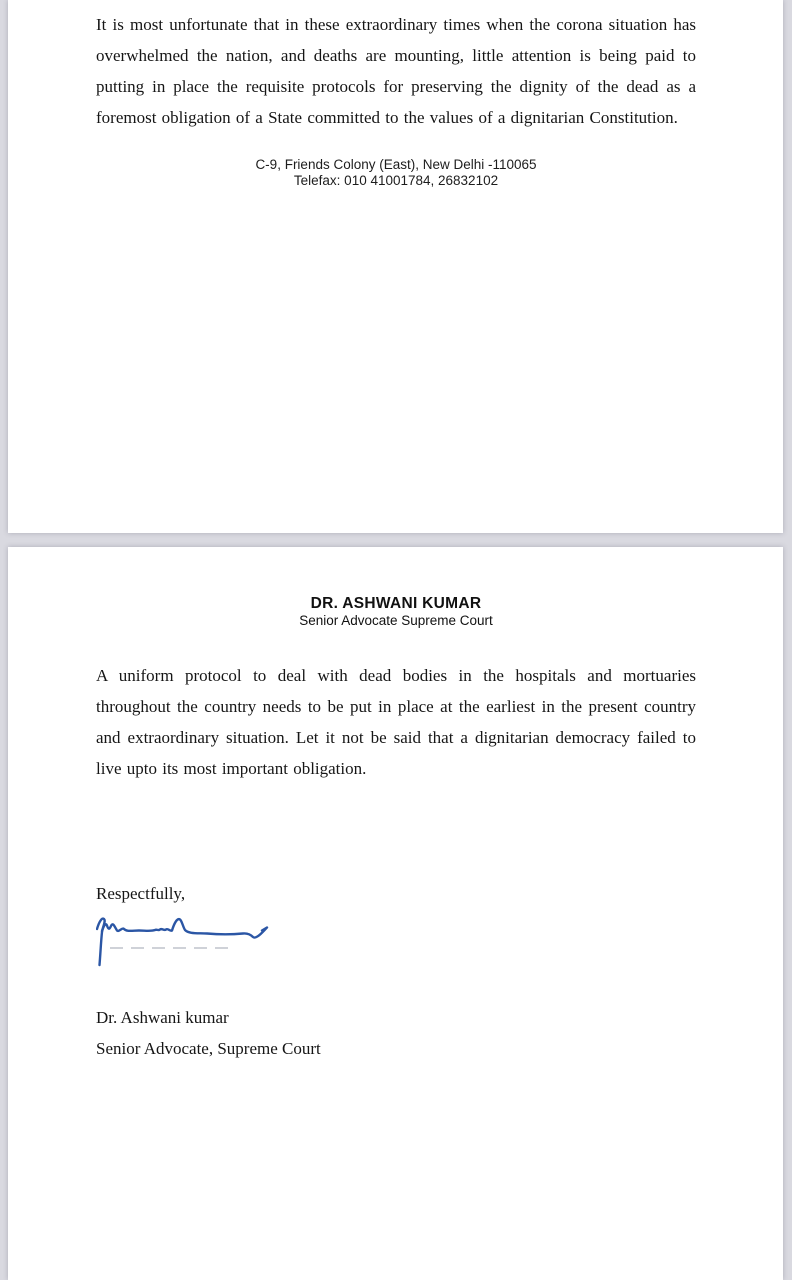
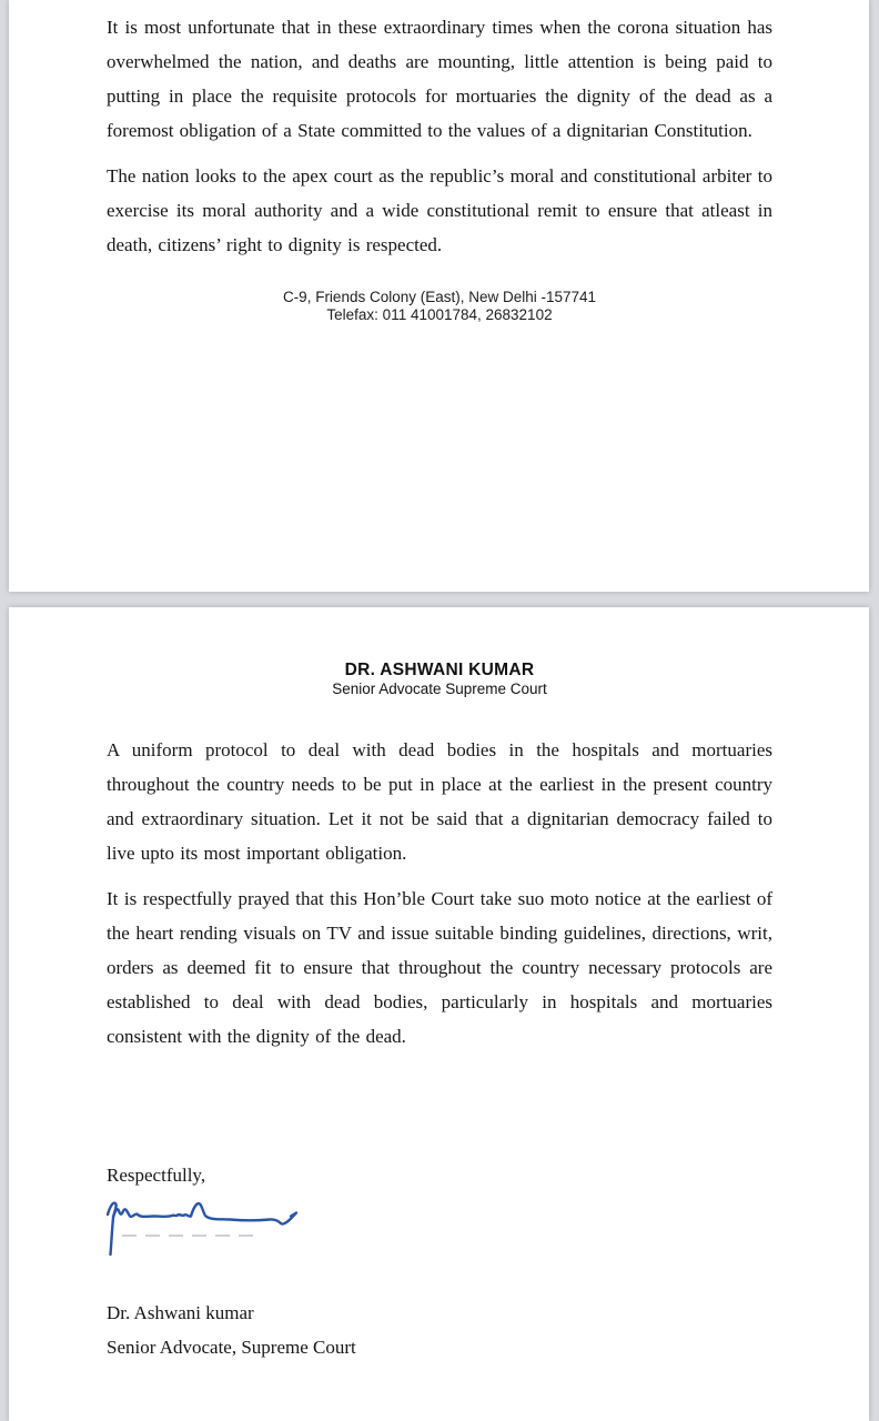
- It is most unfortunate that in these extraordinary times when the corona situation has overwhelmed the nation, and deaths are mounting, little attention is being paid to putting in place the requisite protocols for preserving the dignity of the dead as a foremost obligation of a State committed to the values of a dignitarian Constitution.
+ It is most unfortunate that in these extraordinary times when the corona situation has overwhelmed the nation, and deaths are mounting, little attention is being paid to putting in place the requisite protocols for mortuaries the dignity of the dead as a foremost obligation of a State committed to the values of a dignitarian Constitution.
+ The nation looks to the apex court as the republic’s moral and constitutional arbiter to exercise its moral authority and a wide constitutional remit to ensure that atleast in death, citizens’ right to dignity is respected.
- C-9, Friends Colony (East), New Delhi -110065
+ C-9, Friends Colony (East), New Delhi -157741
- Telefax: 010 41001784, 26832102
+ Telefax: 011 41001784, 26832102
  DR. ASHWANI KUMAR
  Senior Advocate Supreme Court
  A uniform protocol to deal with dead bodies in the hospitals and mortuaries throughout the country needs to be put in place at the earliest in the present country and extraordinary situation. Let it not be said that a dignitarian democracy failed to live upto its most important obligation.
+ It is respectfully prayed that this Hon’ble Court take suo moto notice at the earliest of the heart rending visuals on TV and issue suitable binding guidelines, directions, writ, orders as deemed fit to ensure that throughout the country necessary protocols are established to deal with dead bodies, particularly in hospitals and mortuaries consistent with the dignity of the dead.
  Respectfully,
  Dr. Ashwani kumar
  Senior Advocate, Supreme Court
